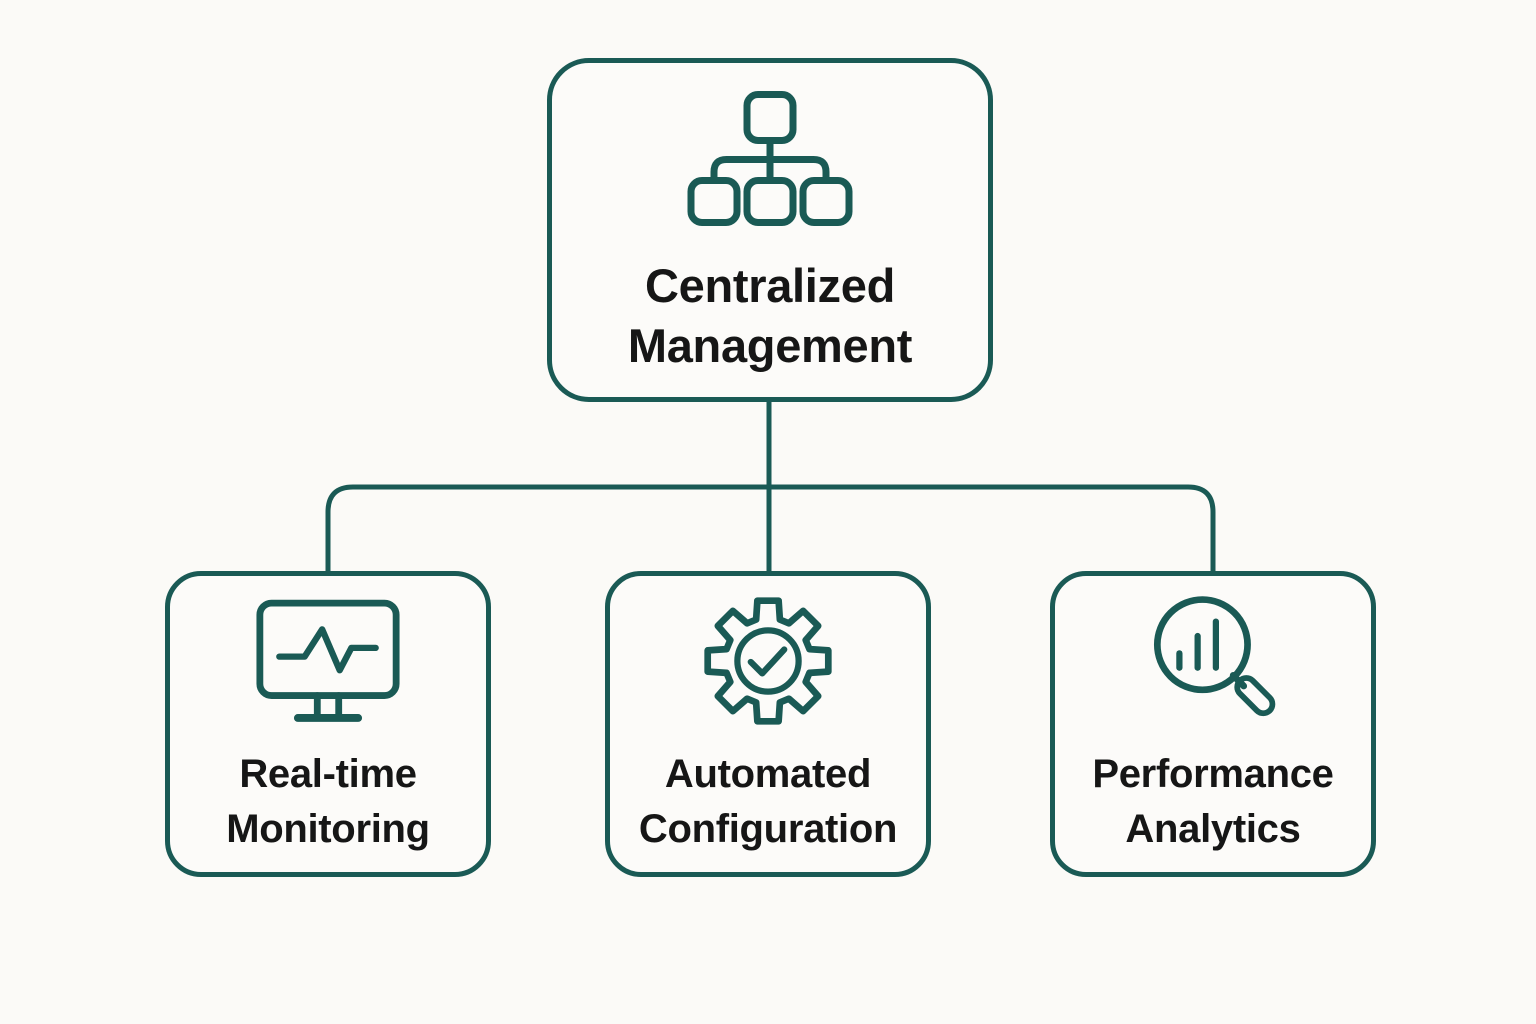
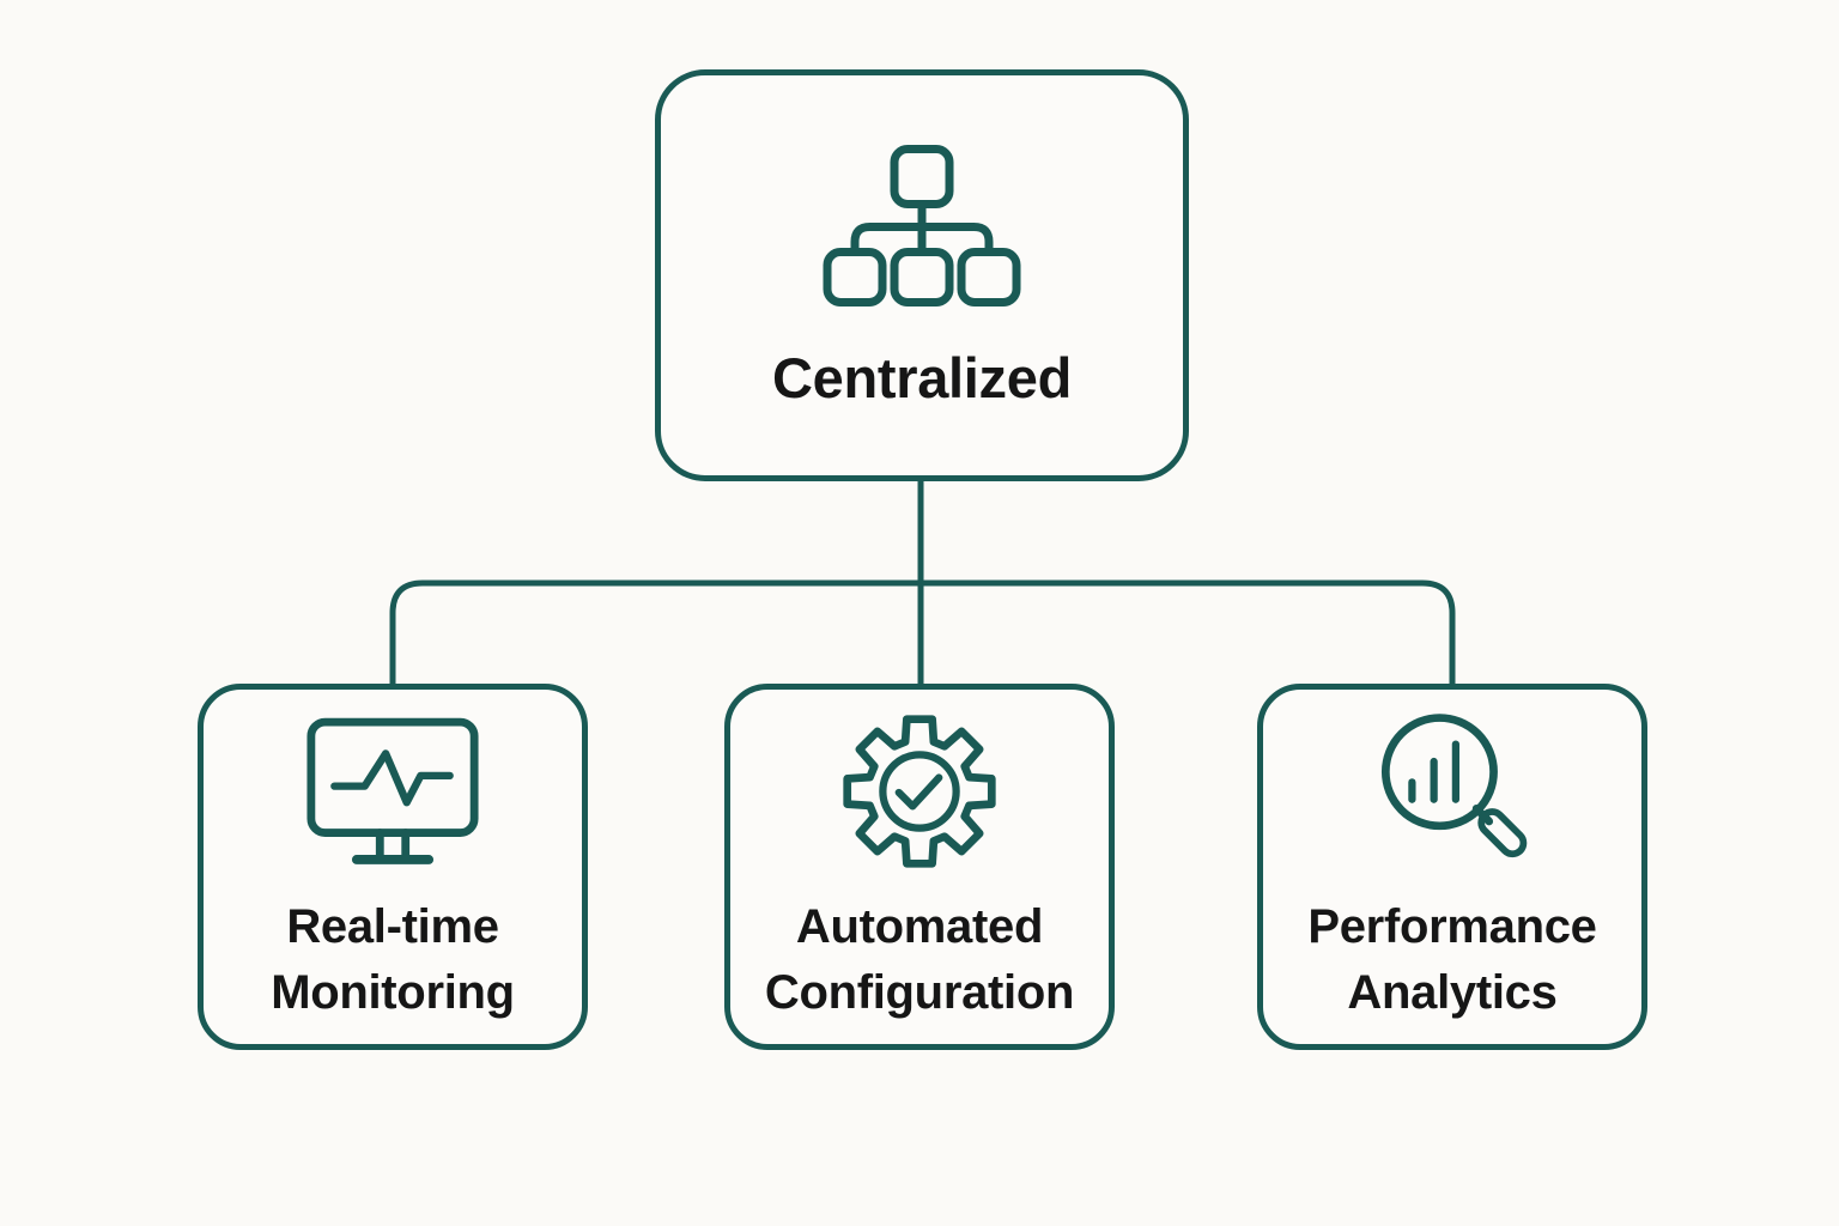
  Centralized
- Management
  Real-time
  Monitoring
  Automated
  Configuration
  Performance
  Analytics
